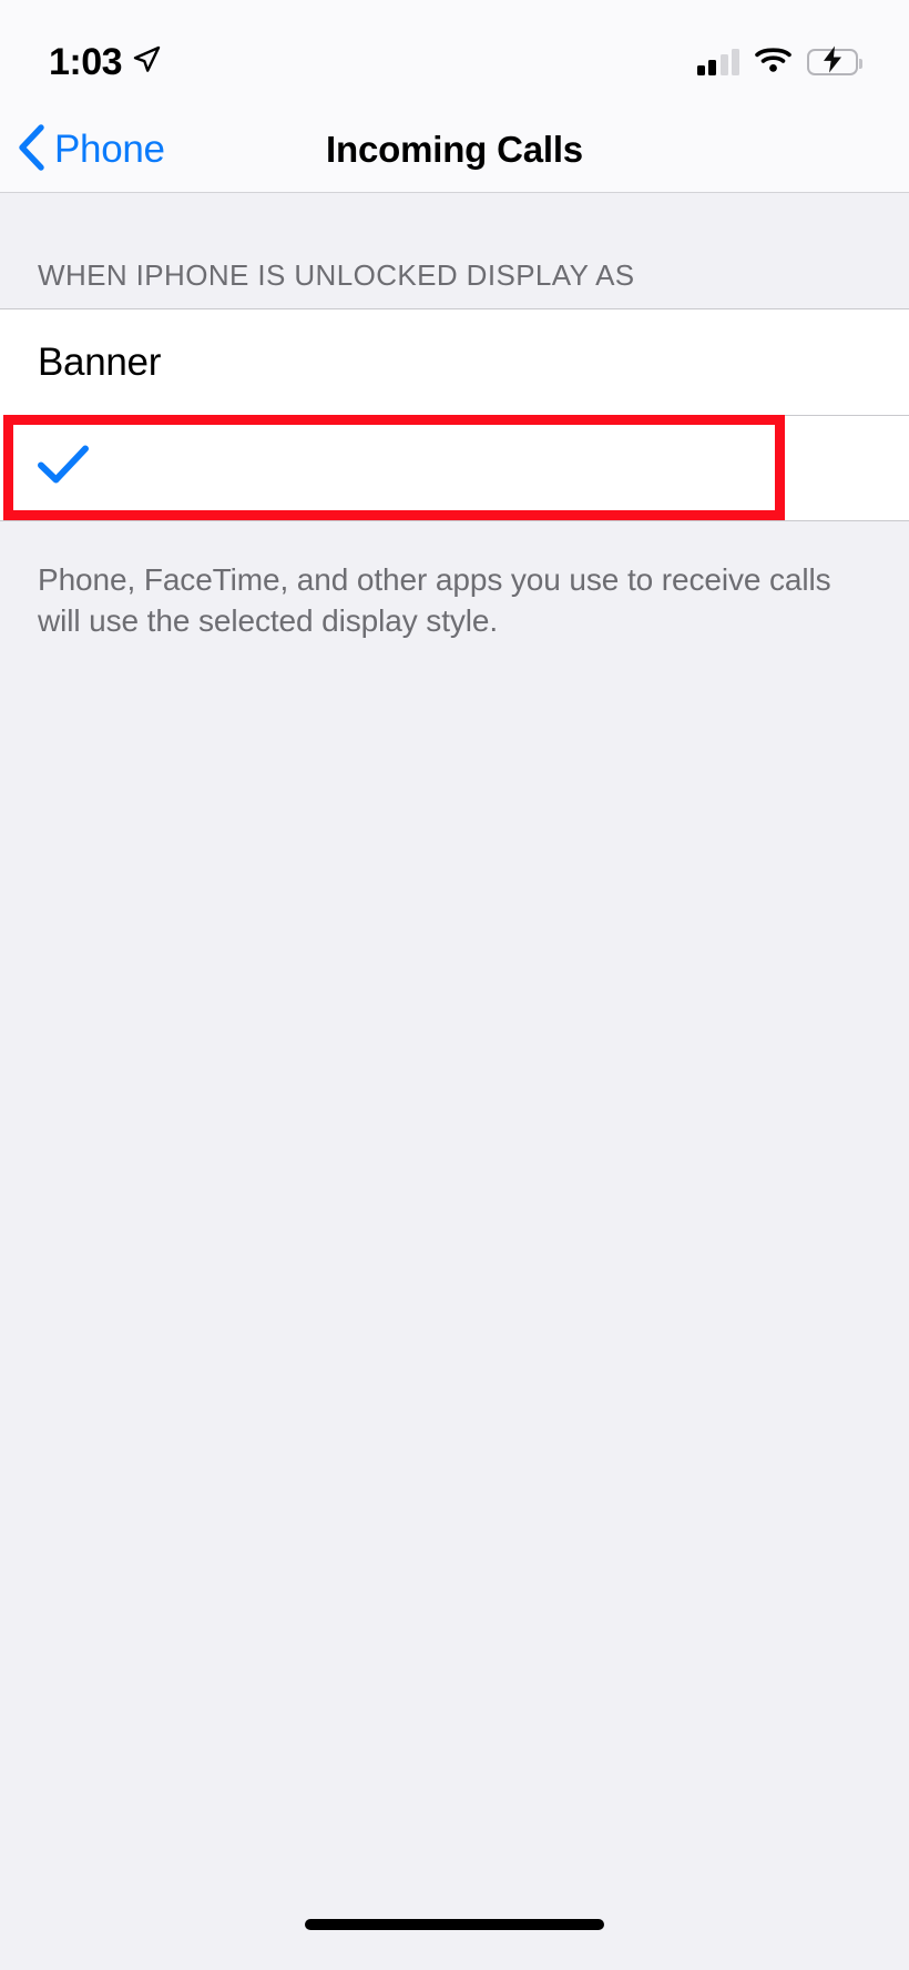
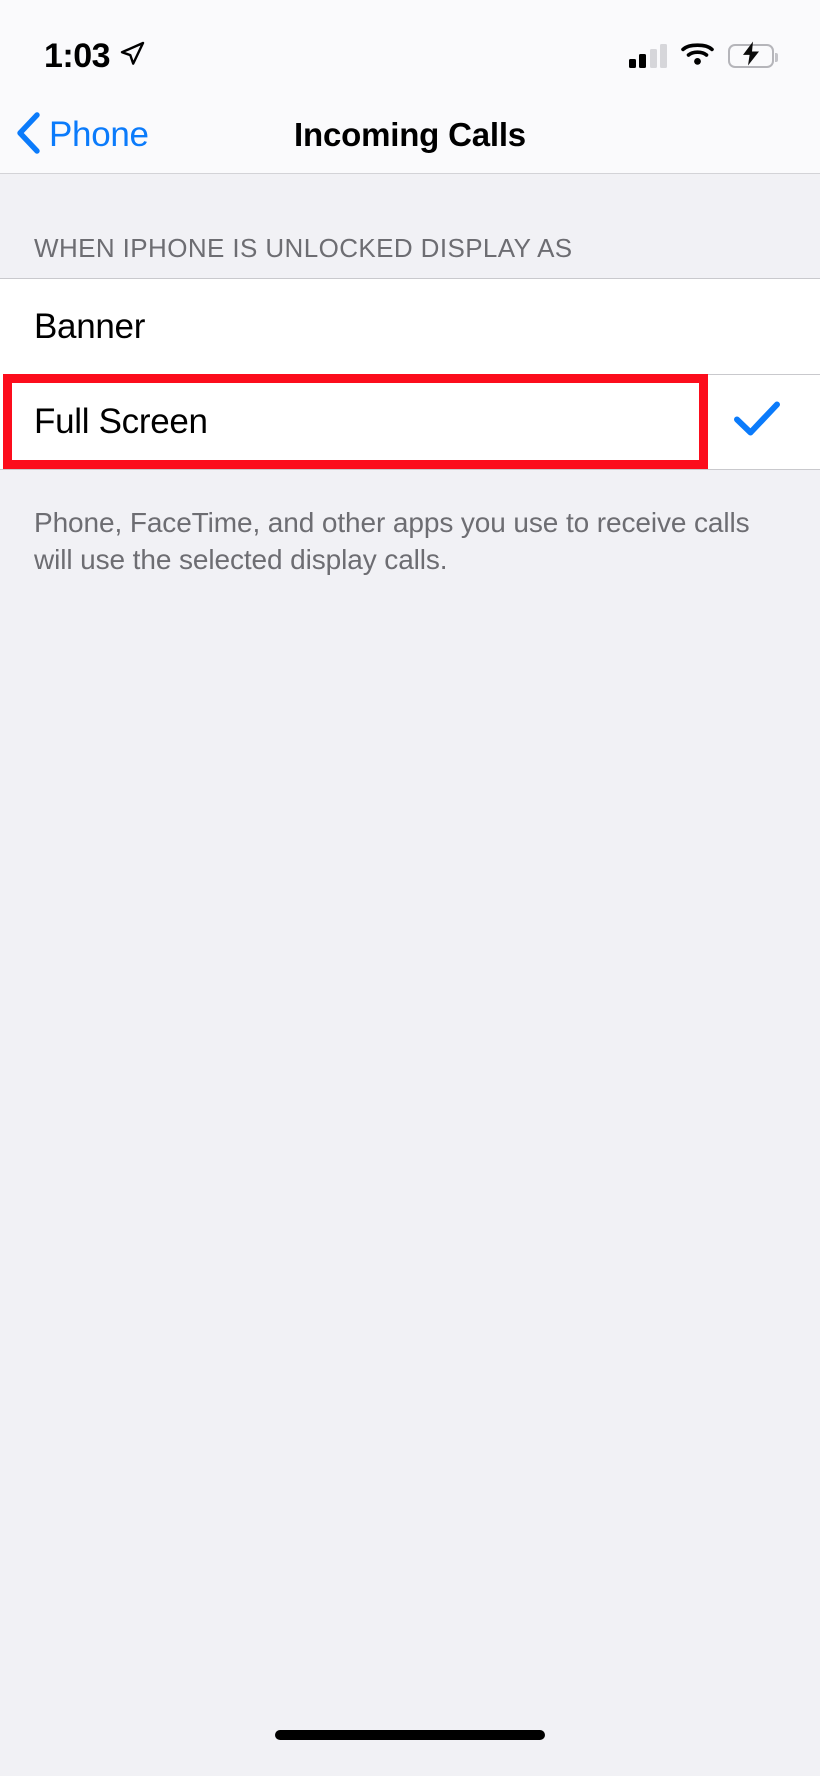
  1:03
  Phone
  Incoming Calls
  WHEN IPHONE IS UNLOCKED DISPLAY AS
  Banner
+ Full Screen
- Phone, FaceTime, and other apps you use to receive calls will use the selected display style.
+ Phone, FaceTime, and other apps you use to receive calls will use the selected display calls.
